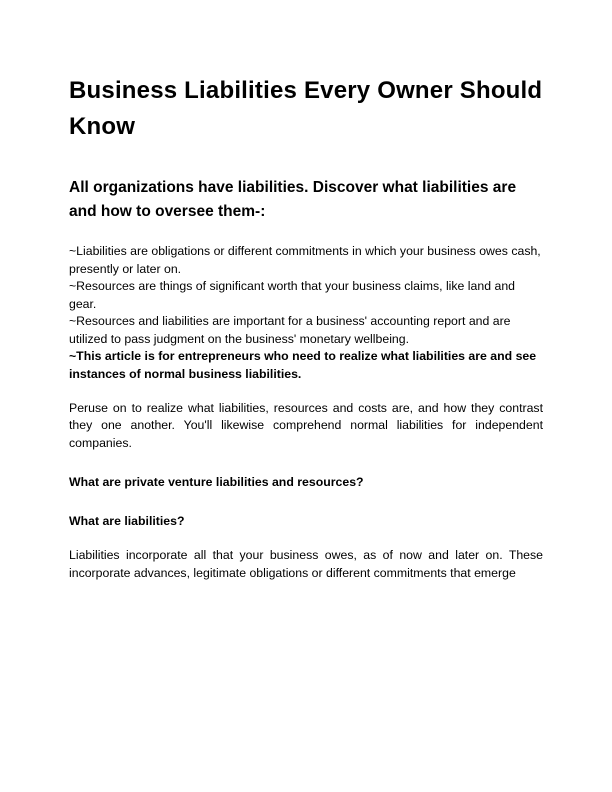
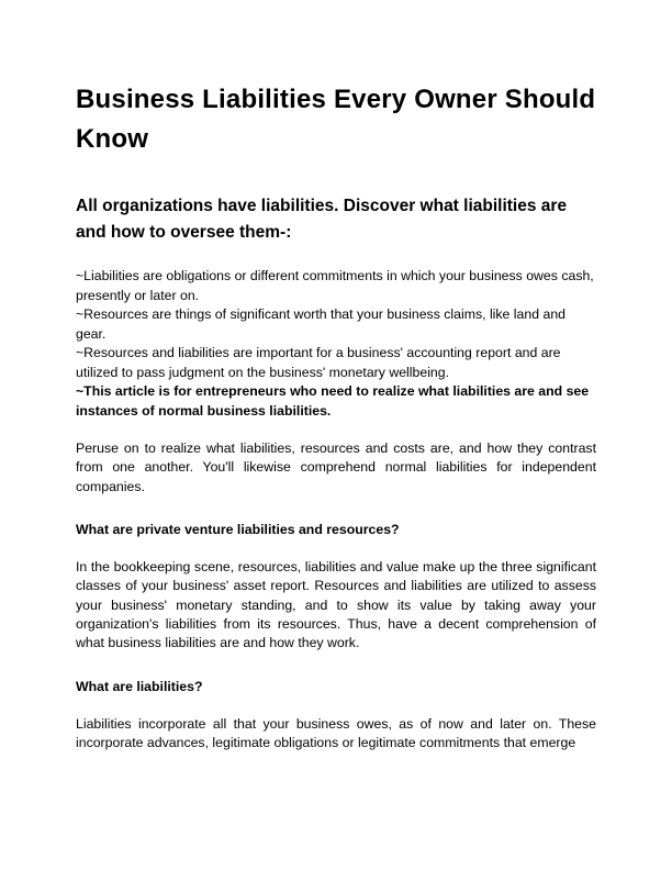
  Business Liabilities Every Owner Should Know
  All organizations have liabilities. Discover what liabilities are and how to oversee them-:
  ~Liabilities are obligations or different commitments in which your business owes cash, presently or later on.
  ~Resources are things of significant worth that your business claims, like land and gear.
  ~Resources and liabilities are important for a business' accounting report and are utilized to pass judgment on the business' monetary wellbeing.
  ~This article is for entrepreneurs who need to realize what liabilities are and see instances of normal business liabilities.
- Peruse on to realize what liabilities, resources and costs are, and how they contrast they one another. You'll likewise comprehend normal liabilities for independent companies.
+ Peruse on to realize what liabilities, resources and costs are, and how they contrast from one another. You'll likewise comprehend normal liabilities for independent companies.
  What are private venture liabilities and resources?
+ In the bookkeeping scene, resources, liabilities and value make up the three significant classes of your business' asset report. Resources and liabilities are utilized to assess your business' monetary standing, and to show its value by taking away your organization's liabilities from its resources. Thus, have a decent comprehension of what business liabilities are and how they work.
  What are liabilities?
- Liabilities incorporate all that your business owes, as of now and later on. These incorporate advances, legitimate obligations or different commitments that emerge
+ Liabilities incorporate all that your business owes, as of now and later on. These incorporate advances, legitimate obligations or legitimate commitments that emerge
